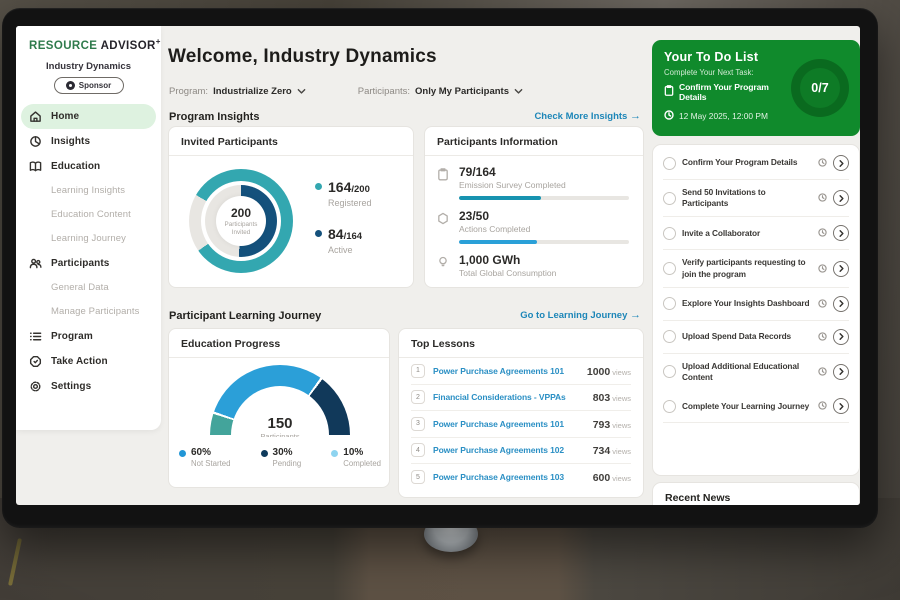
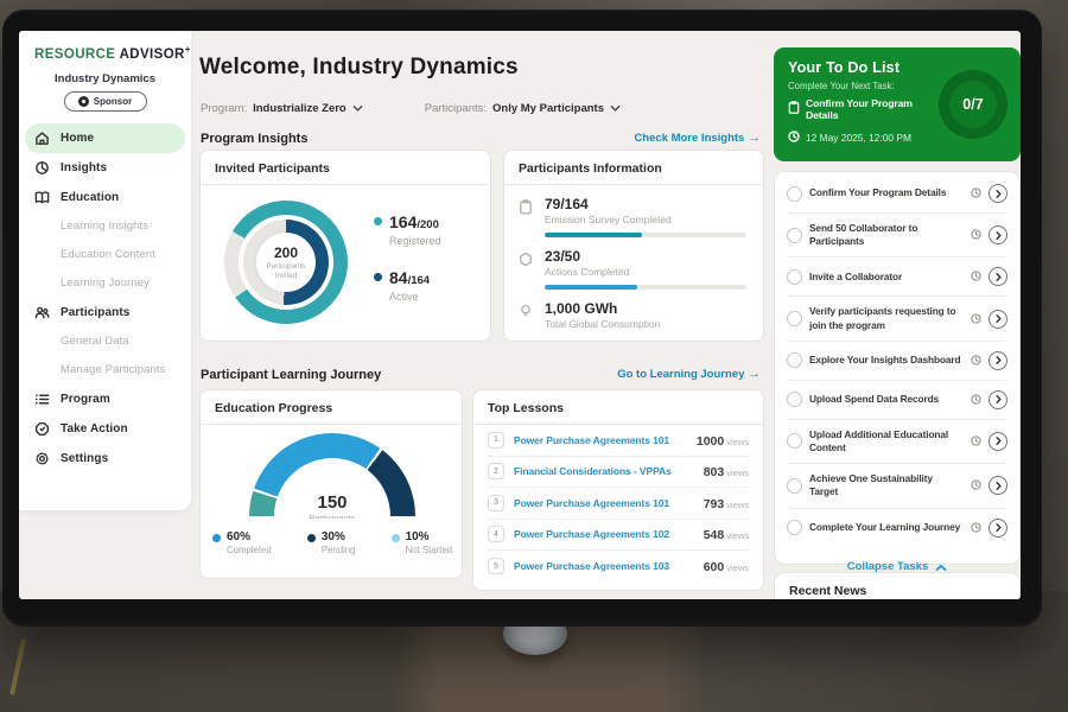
  RESOURCE ADVISOR+
  Industry Dynamics
  Sponsor
  Home
  Insights
  Education
  Learning Insights
  Education Content
  Learning Journey
  Participants
  General Data
  Manage Participants
  Program
  Take Action
  Settings
  Welcome, Industry Dynamics
  Program:
  Industrialize Zero
  Participants:
  Only My Participants
  Program Insights
  Check More Insights →
  Invited Participants
  200
  164/200
  Registered
  84/164
  Active
  Participants Information
  79/164
  Emission Survey Completed
  23/50
  Actions Completed
  1,000 GWh
  Total Global Consumption
  Participant Learning Journey
  Go to Learning Journey →
  Education Progress
  150
  Participants
  60%
- Not Started
+ Completed
  30%
  Pending
  10%
- Completed
+ Not Started
  Top Lessons
  Power Purchase Agreements 101
  1000 views
  Financial Considerations - VPPAs
  803 views
  Power Purchase Agreements 101
  793 views
  Power Purchase Agreements 102
- 734 views
+ 548 views
  Power Purchase Agreements 103
  600 views
  Your To Do List
  Complete Your Next Task:
  Confirm Your Program Details
  12 May 2025, 12:00 PM
  0/7
  Confirm Your Program Details
- Send 50 Invitations to Participants
+ Send 50 Collaborator to Participants
  Invite a Collaborator
  Verify participants requesting to join the program
  Explore Your Insights Dashboard
  Upload Spend Data Records
  Upload Additional Educational Content
+ Achieve One Sustainability Target
  Complete Your Learning Journey
+ Collapse Tasks
  Recent News
